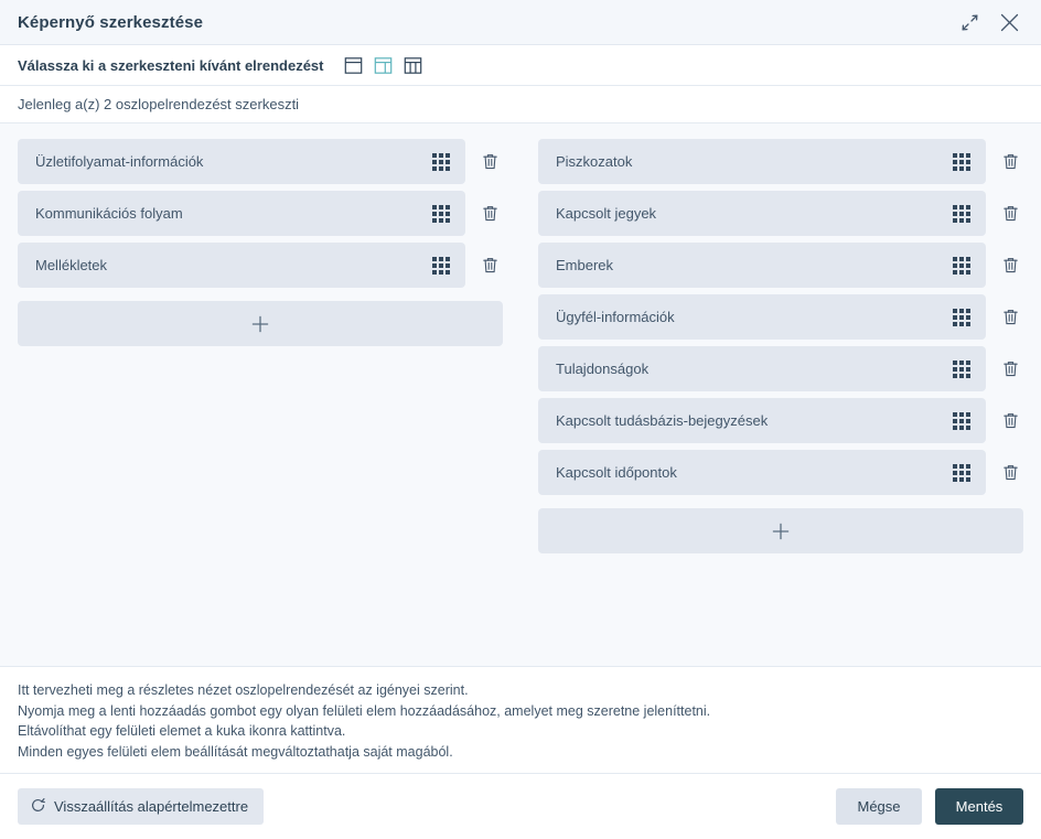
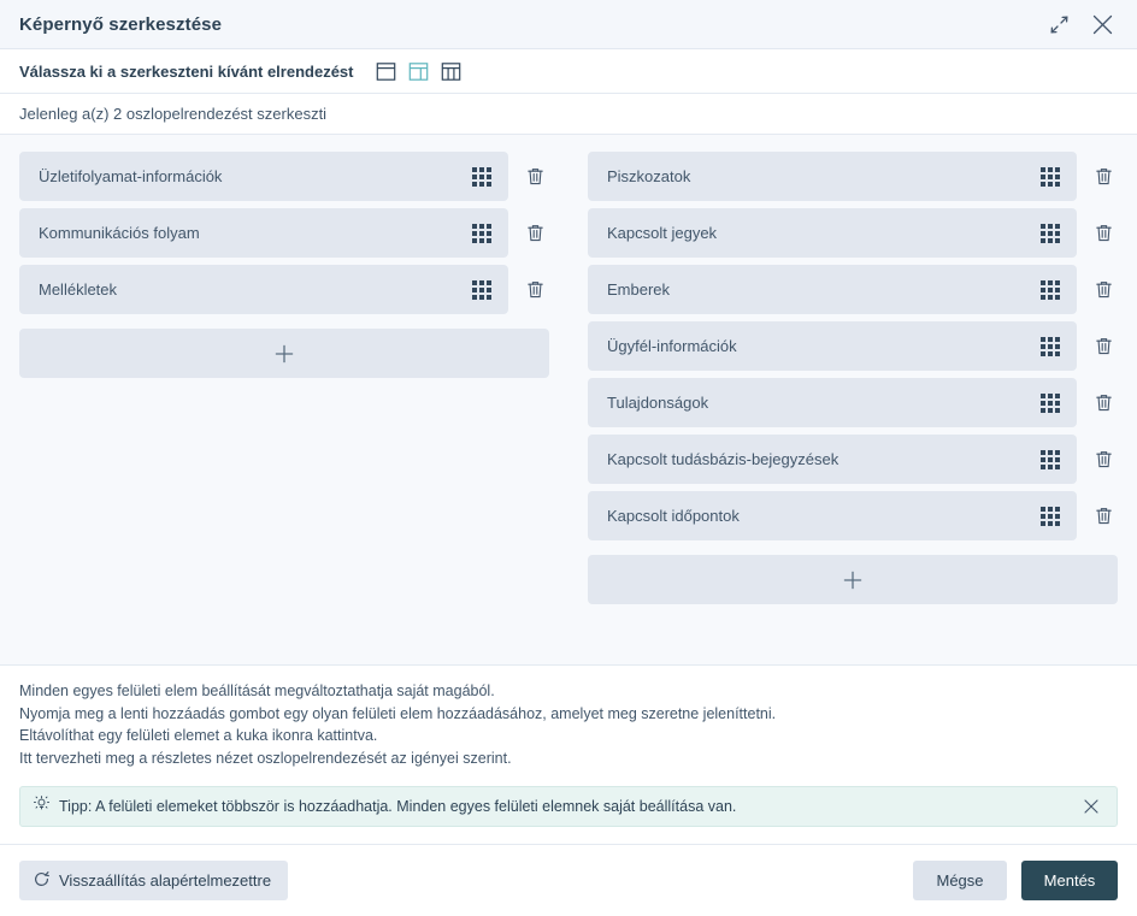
  Képernyő szerkesztése
  Válassza ki a szerkeszteni kívánt elrendezést
  Jelenleg a(z) 2 oszlopelrendezést szerkeszti
  Üzletifolyamat-információk
  Kommunikációs folyam
  Mellékletek
  Piszkozatok
  Kapcsolt jegyek
  Emberek
  Ügyfél-információk
  Tulajdonságok
  Kapcsolt tudásbázis-bejegyzések
  Kapcsolt időpontok
- Itt tervezheti meg a részletes nézet oszlopelrendezését az igényei szerint.
+ Minden egyes felületi elem beállítását megváltoztathatja saját magából.
  Nyomja meg a lenti hozzáadás gombot egy olyan felületi elem hozzáadásához, amelyet meg szeretne jeleníttetni.
  Eltávolíthat egy felületi elemet a kuka ikonra kattintva.
- Minden egyes felületi elem beállítását megváltoztathatja saját magából.
+ Itt tervezheti meg a részletes nézet oszlopelrendezését az igényei szerint.
+ Tipp: A felületi elemeket többször is hozzáadhatja. Minden egyes felületi elemnek saját beállítása van.
  Visszaállítás alapértelmezettre
  Mégse
  Mentés
